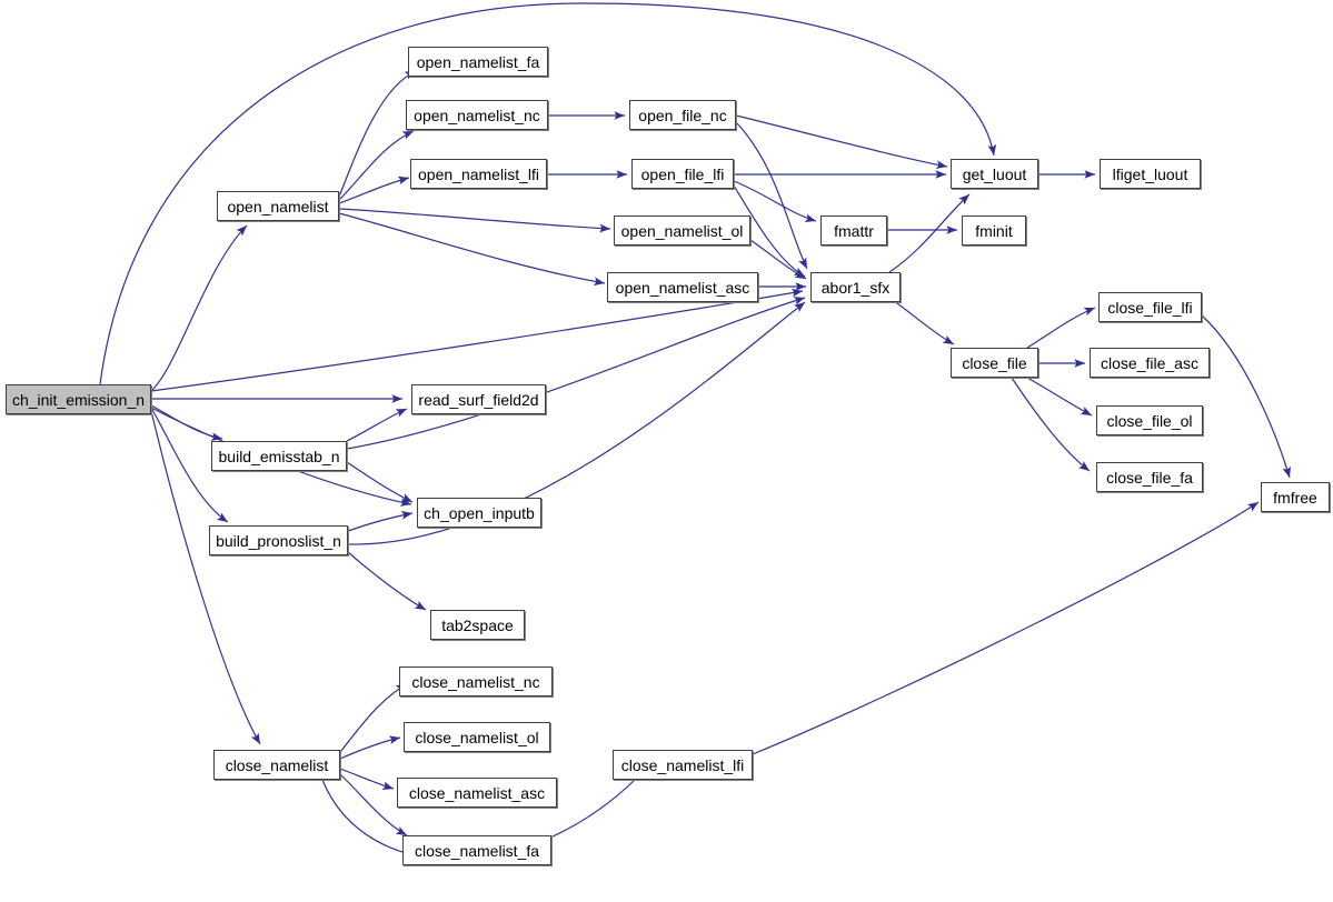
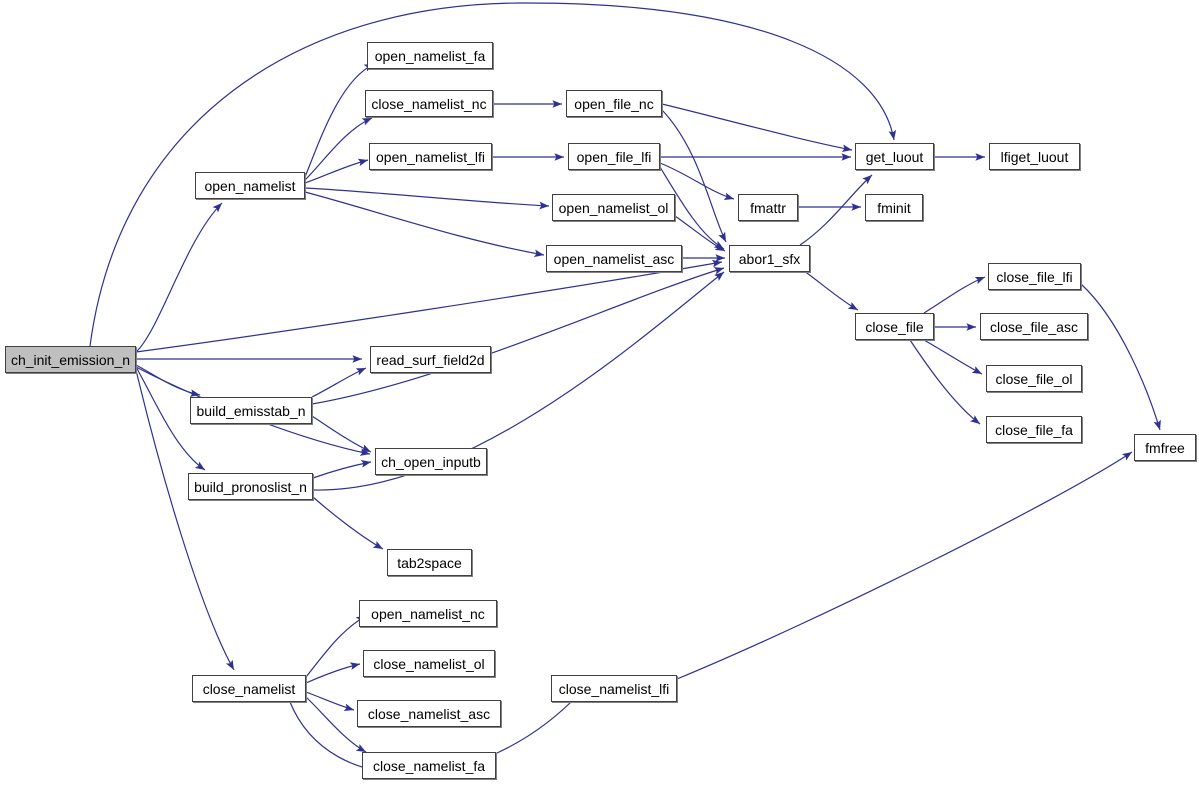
  ch_init_emission_n
  open_namelist
  open_namelist_fa
- open_namelist_nc
+ close_namelist_nc
  open_namelist_lfi
  open_namelist_ol
  open_namelist_asc
  open_file_nc
  open_file_lfi
  fmattr
  fminit
  abor1_sfx
  get_luout
  lfiget_luout
  close_file
  close_file_lfi
  close_file_asc
  close_file_ol
  close_file_fa
  fmfree
  read_surf_field2d
  build_emisstab_n
  ch_open_inputb
  build_pronoslist_n
  tab2space
  close_namelist
- close_namelist_nc
+ open_namelist_nc
  close_namelist_ol
  close_namelist_asc
  close_namelist_fa
  close_namelist_lfi
